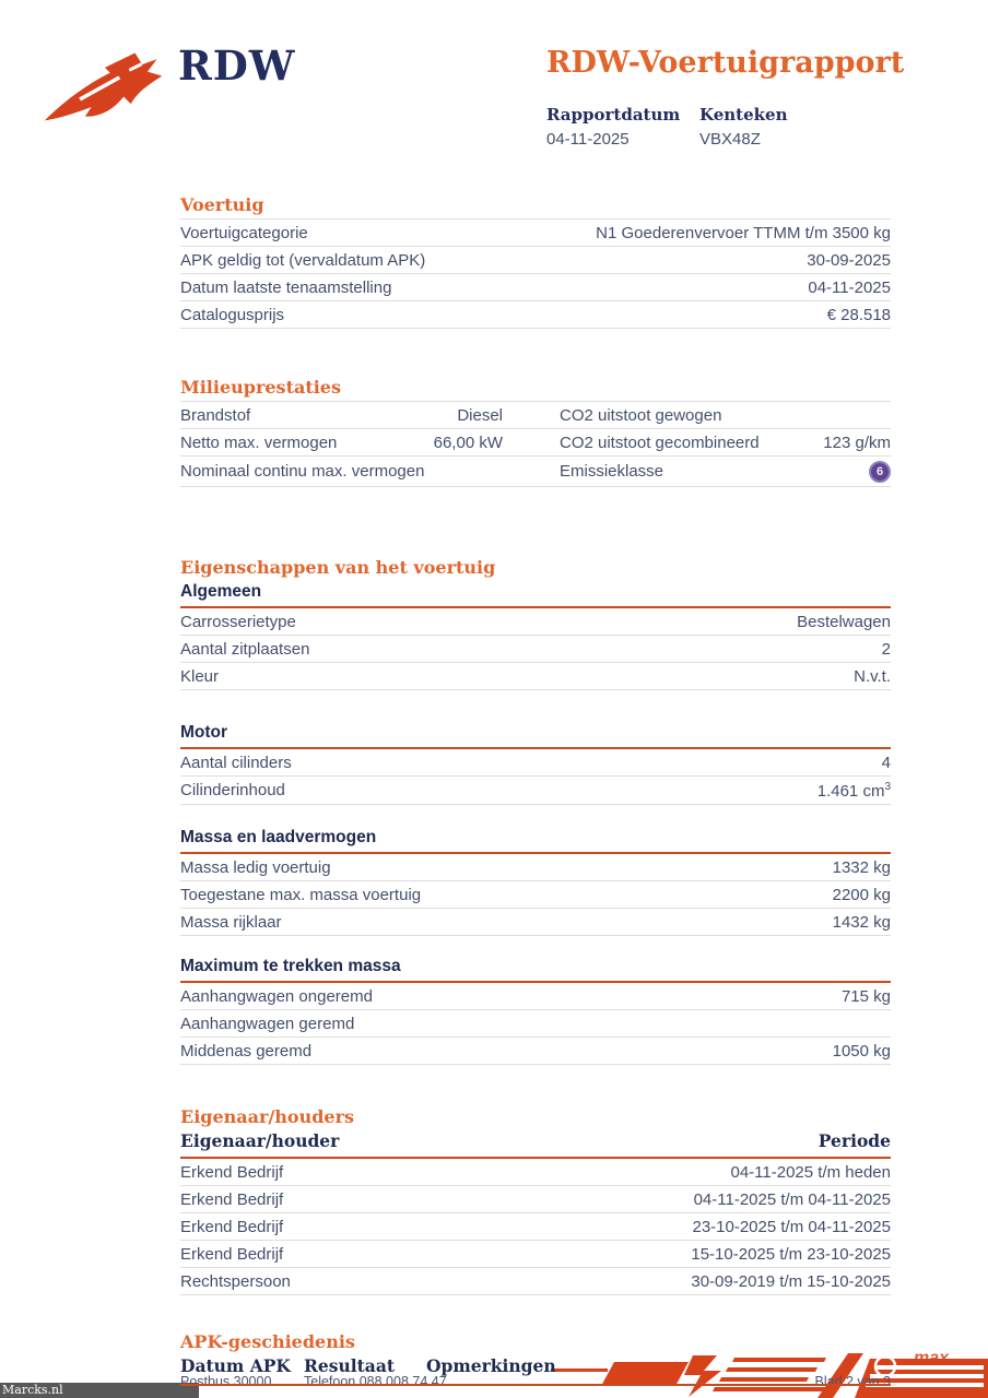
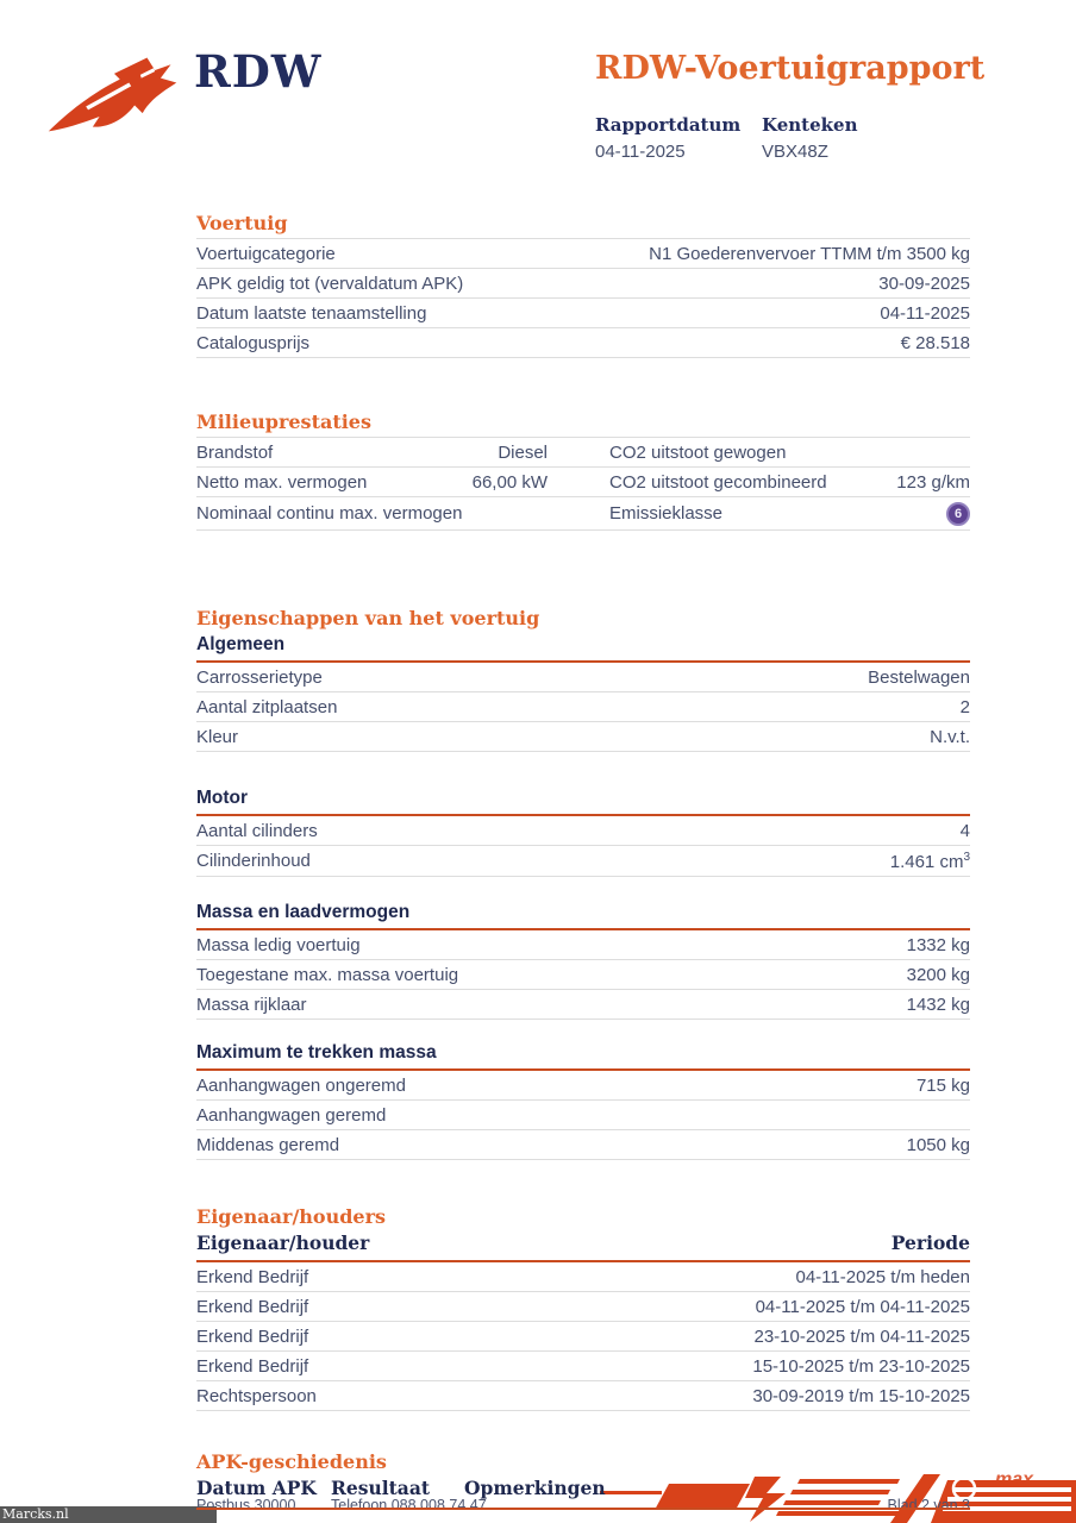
  RDW
  RDW-Voertuigrapport
  Rapportdatum
  04-11-2025
  Kenteken
  VBX48Z
  Voertuig
  Voertuigcategorie
  N1 Goederenvervoer TTMM t/m 3500 kg
  APK geldig tot (vervaldatum APK)
  30-09-2025
  Datum laatste tenaamstelling
  04-11-2025
  Catalogusprijs
  € 28.518
  Milieuprestaties
  Brandstof
  Diesel
  CO2 uitstoot gewogen
  Netto max. vermogen
  66,00 kW
  CO2 uitstoot gecombineerd
  123 g/km
  Nominaal continu max. vermogen
  Emissieklasse
  6
  Eigenschappen van het voertuig
  Algemeen
  Carrosserietype
  Bestelwagen
  Aantal zitplaatsen
  2
  Kleur
  N.v.t.
  Motor
  Aantal cilinders
  4
  Cilinderinhoud
  1.461 cm3
  Massa en laadvermogen
  Massa ledig voertuig
  1332 kg
  Toegestane max. massa voertuig
- 2200 kg
+ 3200 kg
  Massa rijklaar
  1432 kg
  Maximum te trekken massa
  Aanhangwagen ongeremd
  715 kg
  Aanhangwagen geremd
  Middenas geremd
  1050 kg
  Eigenaar/houders
  Eigenaar/houder
  Periode
  Erkend Bedrijf
  04-11-2025 t/m heden
  Erkend Bedrijf
  04-11-2025 t/m 04-11-2025
  Erkend Bedrijf
  23-10-2025 t/m 04-11-2025
  Erkend Bedrijf
  15-10-2025 t/m 23-10-2025
  Rechtspersoon
  30-09-2019 t/m 15-10-2025
  APK-geschiedenis
  Datum APK
  Resultaat
  Opmerkingen
  Postbus 30000
  Telefoon 088 008 74 47
  Blad 2 van 3
  Marcks.nl
  max
